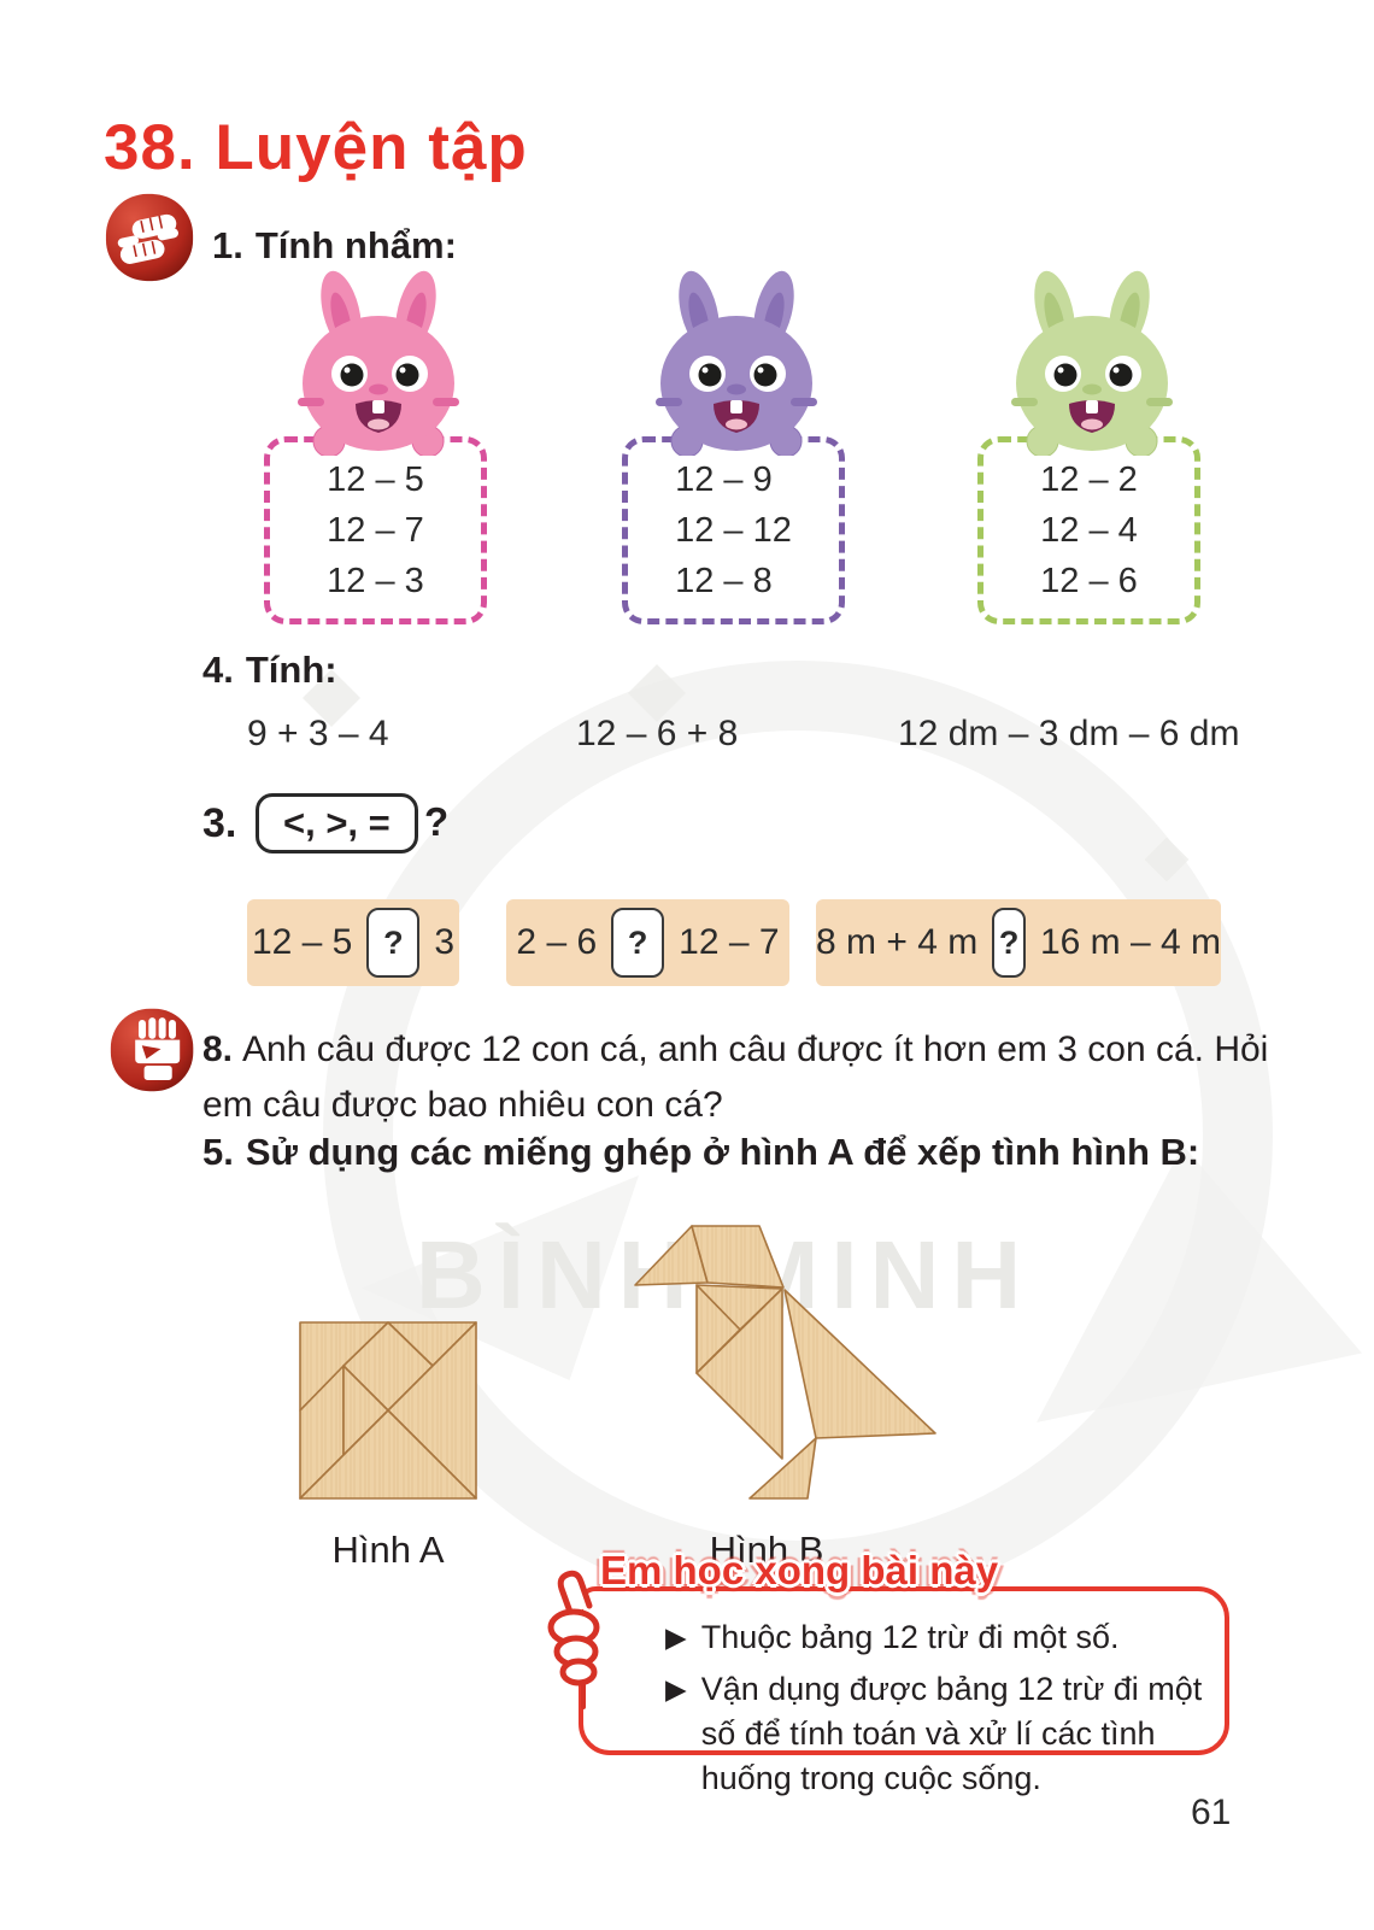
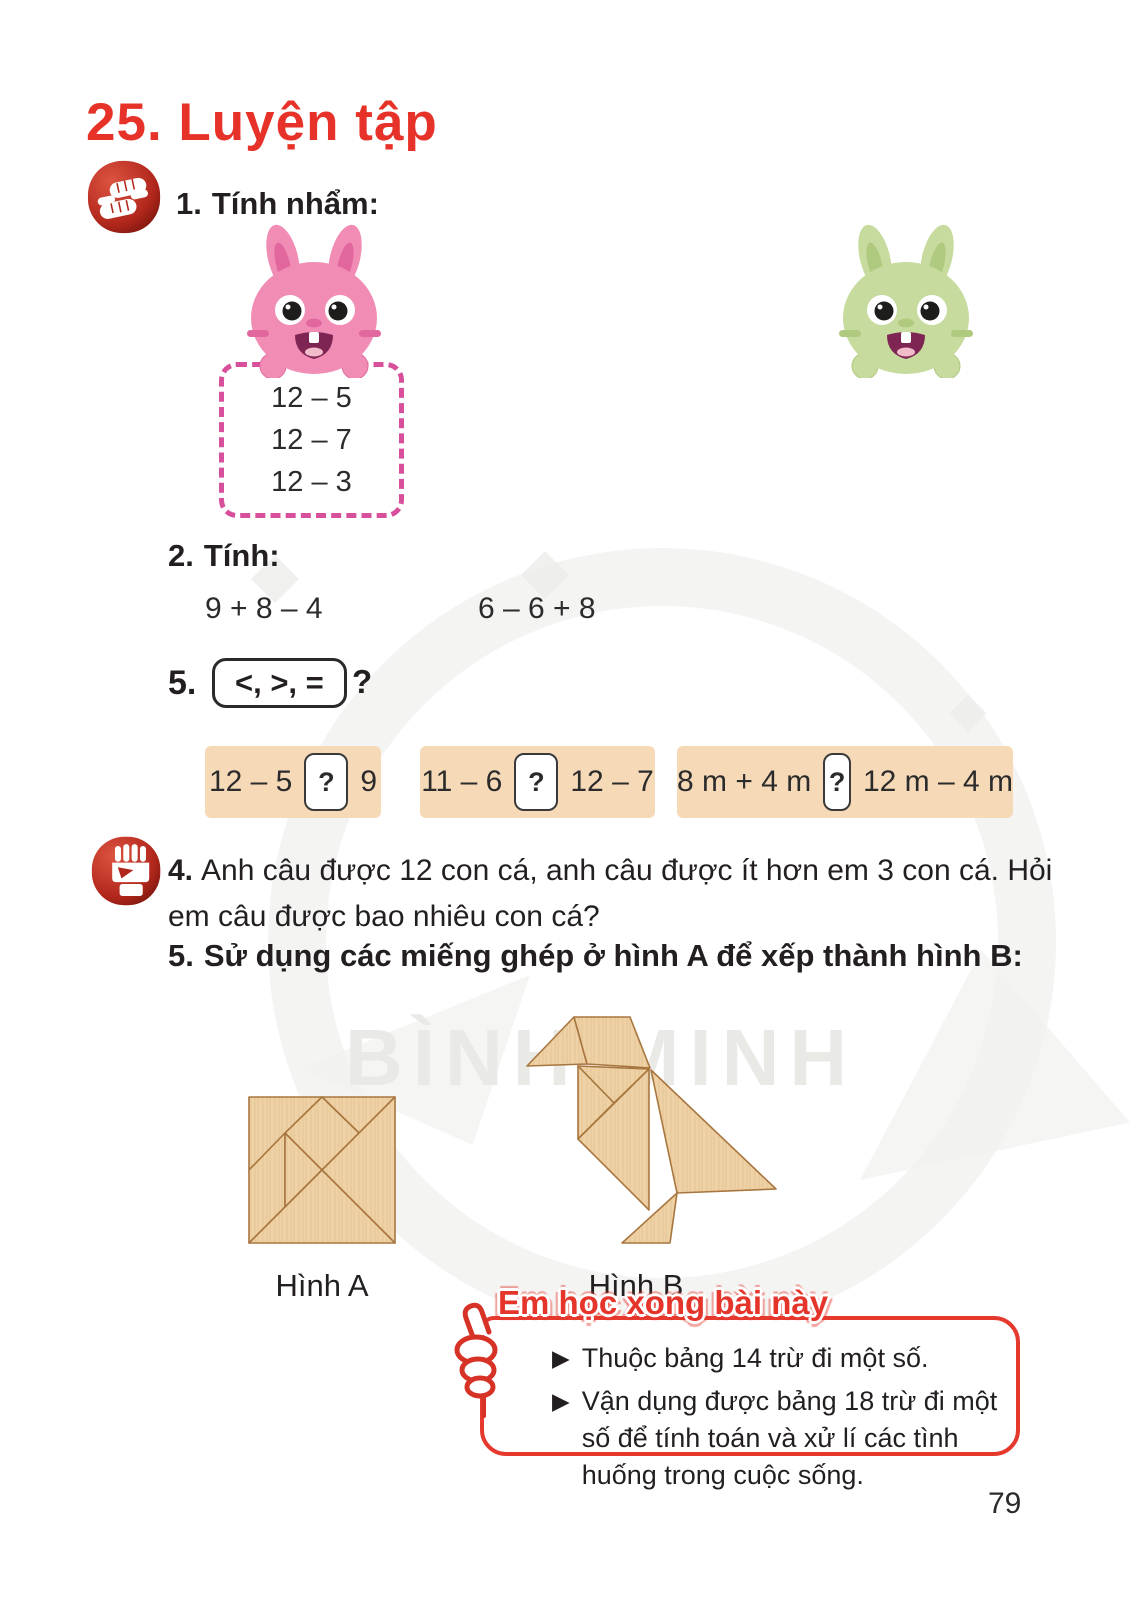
  BÌN MINH
- 38. Luyện tập
+ 25. Luyện tập
  1. Tính nhẩm:
  12 – 5
  12 – 7
  12 – 3
- 12 – 9
- 12 – 12
- 12 – 8
- 12 – 2
- 12 – 4
- 12 – 6
- 4. Tính:
+ 2. Tính:
- 9 + 3 – 4
+ 9 + 8 – 4
- 12 – 6 + 8
+ 6 – 6 + 8
- 12 dm – 3 dm – 6 dm
- 3.
+ 5.
  <, >, =
  ?
  12 – 5
  ?
- 3
+ 9
- 2 – 6
+ 11 – 6
  ?
  12 – 7
  8 m + 4 m
  ?
- 16 m – 4 m
+ 12 m – 4 m
- 8. Anh câu được 12 con cá, anh câu được ít hơn em 3 con cá. Hỏi em câu được bao nhiêu con cá?
+ 4. Anh câu được 12 con cá, anh câu được ít hơn em 3 con cá. Hỏi em câu được bao nhiêu con cá?
- 5. Sử dụng các miếng ghép ở hình A để xếp tình hình B:
+ 5. Sử dụng các miếng ghép ở hình A để xếp thành hình B:
  Hình A
  Hình B
  Em học xong bài này
  ▶
- Thuộc bảng 12 trừ đi một số.
+ Thuộc bảng 14 trừ đi một số.
  ▶
- Vận dụng được bảng 12 trừ đi một số để tính toán và xử lí các tình huống trong cuộc sống.
+ Vận dụng được bảng 18 trừ đi một số để tính toán và xử lí các tình huống trong cuộc sống.
- 61
+ 79
